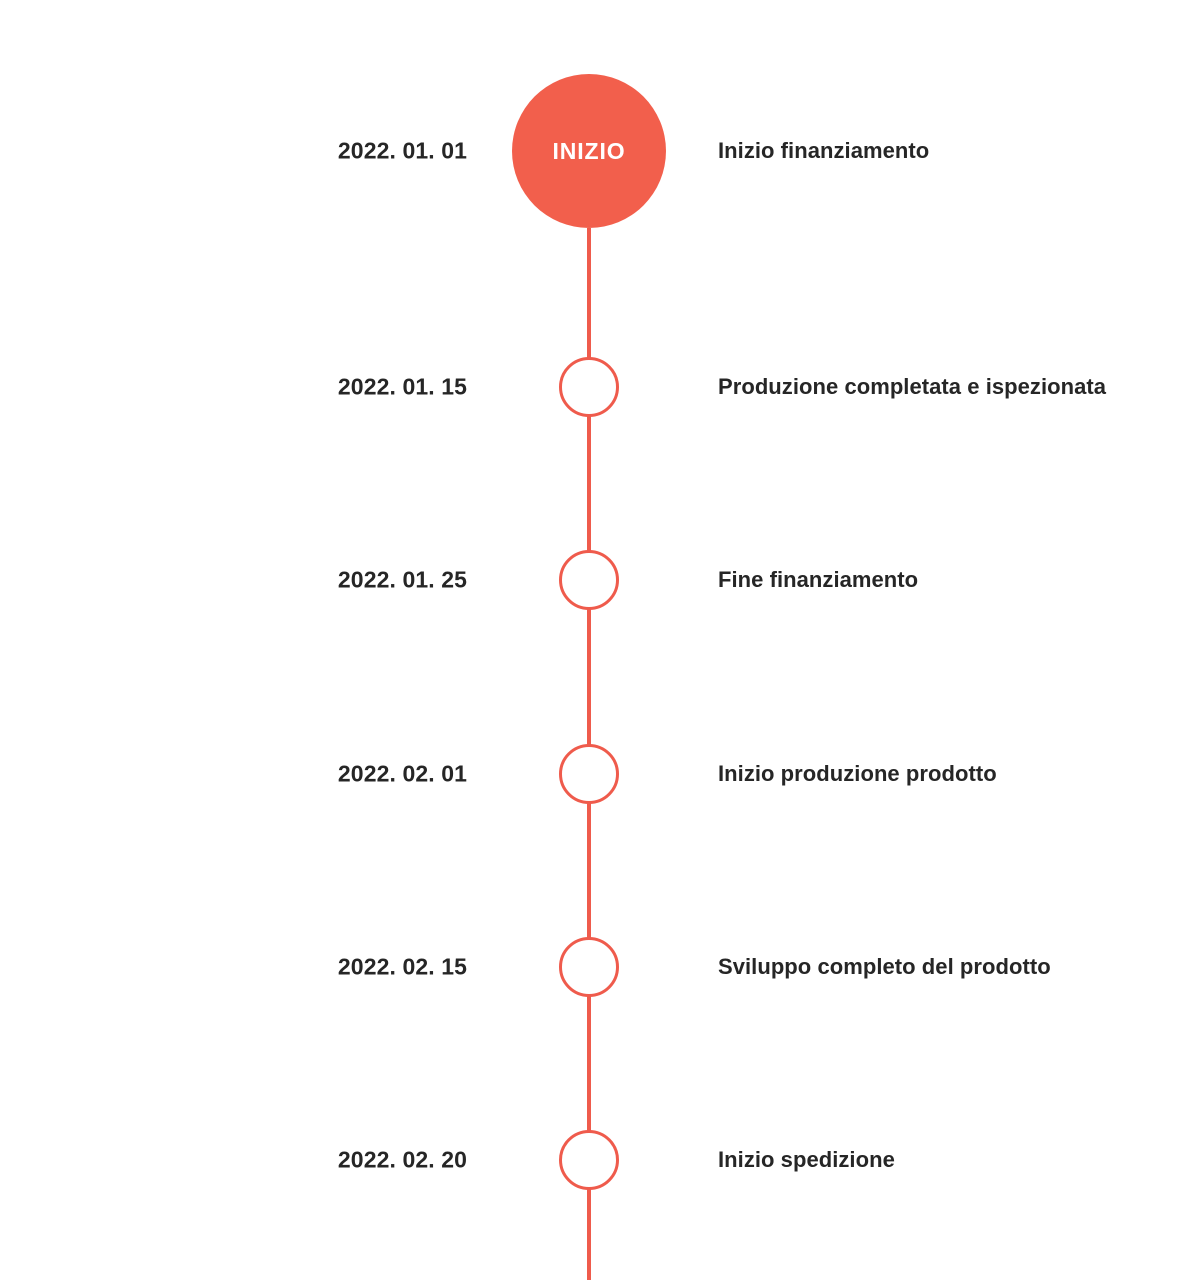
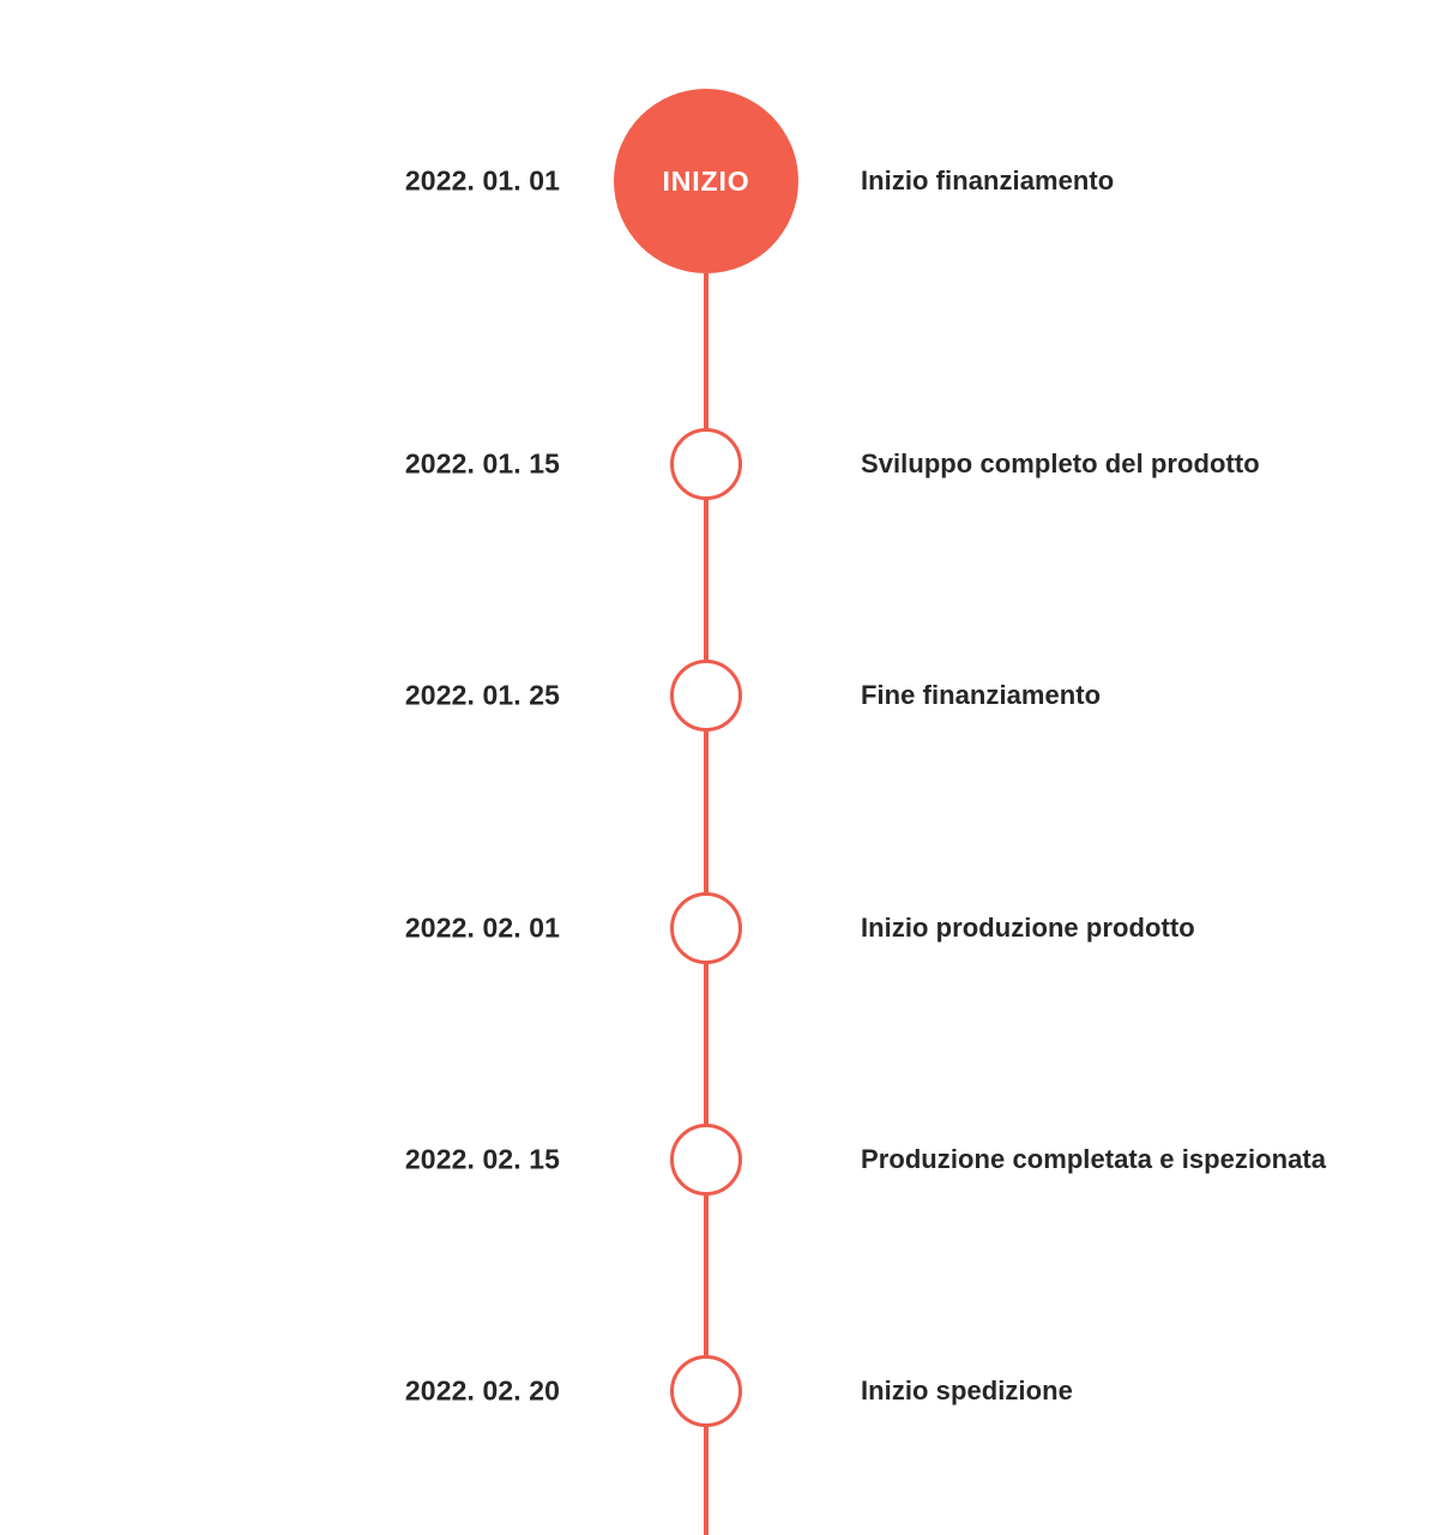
  2022. 01. 01
  INIZIO
  Inizio finanziamento
  2022. 01. 15
- Produzione completata e ispezionata
+ Sviluppo completo del prodotto
  2022. 01. 25
  Fine finanziamento
  2022. 02. 01
  Inizio produzione prodotto
  2022. 02. 15
- Sviluppo completo del prodotto
+ Produzione completata e ispezionata
  2022. 02. 20
  Inizio spedizione
